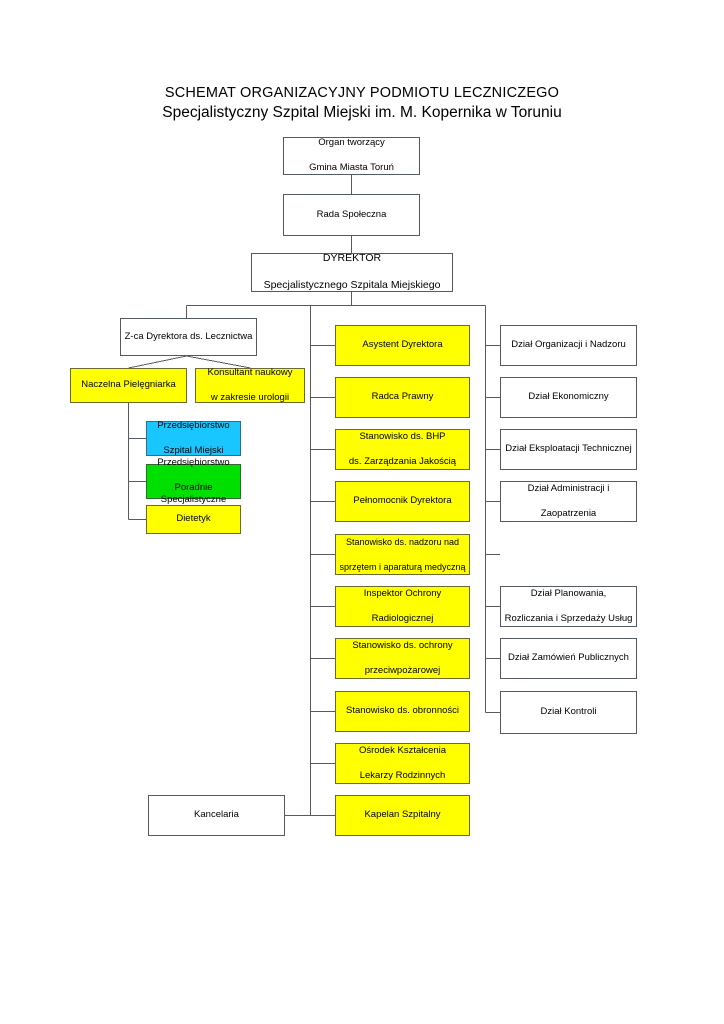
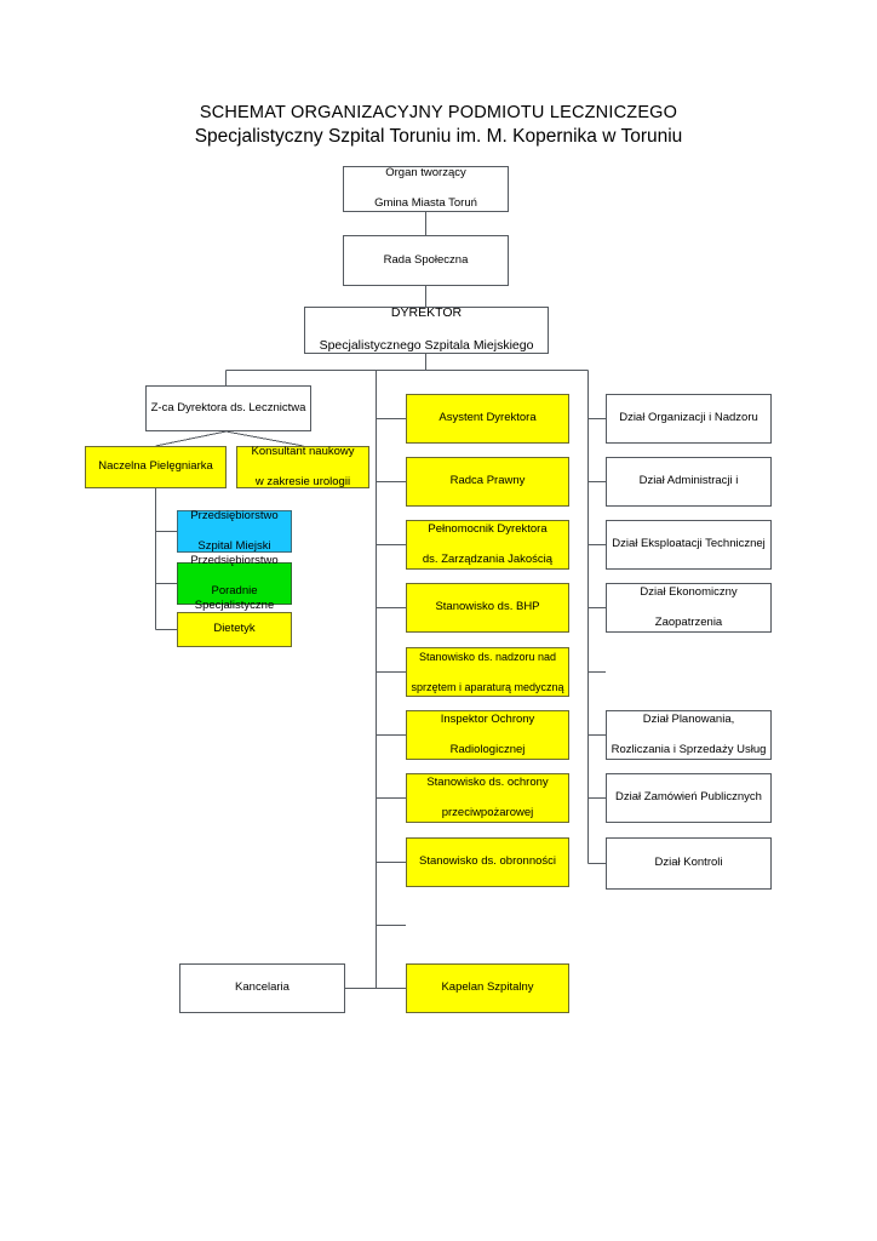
  SCHEMAT ORGANIZACYJNY PODMIOTU LECZNICZEGO
- Specjalistyczny Szpital Miejski im. M. Kopernika w Toruniu
+ Specjalistyczny Szpital Toruniu im. M. Kopernika w Toruniu
  Organ tworzący
  Gmina Miasta Toruń
  Rada Społeczna
  DYREKTOR
  Specjalistycznego Szpitala Miejskiego
  Z-ca Dyrektora ds. Lecznictwa
  Naczelna Pielęgniarka
  Konsultant naukowy
  w zakresie urologii
  Przedsiębiorstwo
  Szpital Miejski
  Przedsiębiorstwo
  Poradnie Specjalistyczne
  Dietetyk
  Asystent Dyrektora
  Radca Prawny
- Stanowisko ds. BHP
+ Pełnomocnik Dyrektora
  ds. Zarządzania Jakością
- Pełnomocnik Dyrektora
+ Stanowisko ds. BHP
  Stanowisko ds. nadzoru nad
  sprzętem i aparaturą medyczną
  Inspektor Ochrony
  Radiologicznej
  Stanowisko ds. ochrony
  przeciwpożarowej
  Stanowisko ds. obronności
- Ośrodek Kształcenia
- Lekarzy Rodzinnych
  Kapelan Szpitalny
  Dział Organizacji i Nadzoru
- Dział Ekonomiczny
+ Dział Administracji i
  Dział Eksploatacji Technicznej
- Dział Administracji i
+ Dział Ekonomiczny
  Zaopatrzenia
  Dział Planowania,
  Rozliczania i Sprzedaży Usług
  Dział Zamówień Publicznych
  Dział Kontroli
  Kancelaria
